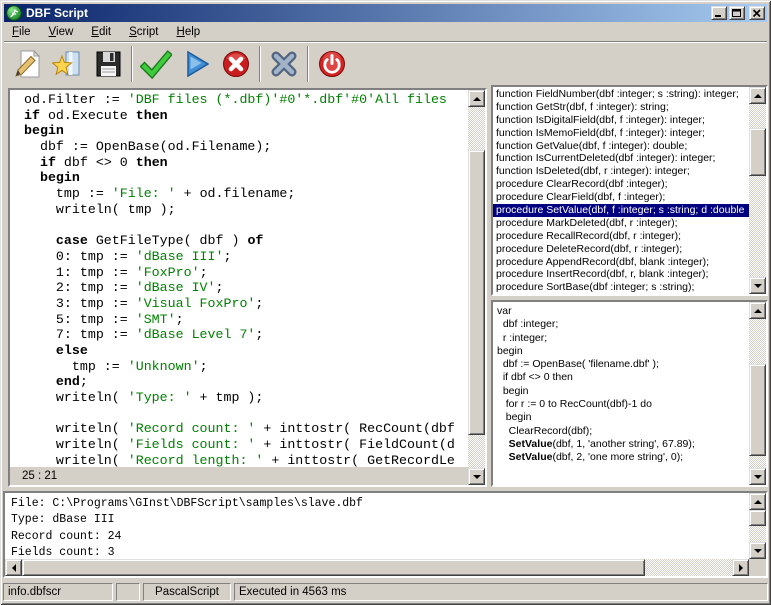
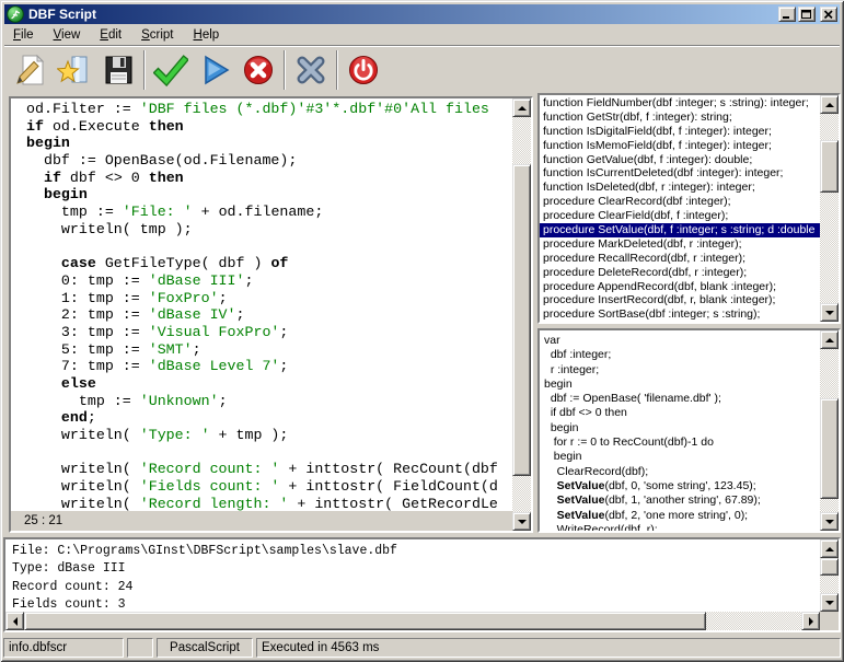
  DBF Script
  File
  View
  Edit
  Script
  Help
- od.Filter := 'DBF files (*.dbf)'#0'*.dbf'#0'All files
+ od.Filter := 'DBF files (*.dbf)'#3'*.dbf'#0'All files
  if od.Execute then
  begin
  dbf := OpenBase(od.Filename);
  if dbf <> 0 then
  begin
  tmp := 'File: ' + od.filename;
  writeln( tmp );
  case GetFileType( dbf ) of
  0: tmp := 'dBase III';
  1: tmp := 'FoxPro';
  2: tmp := 'dBase IV';
  3: tmp := 'Visual FoxPro';
  5: tmp := 'SMT';
  7: tmp := 'dBase Level 7';
  else
  tmp := 'Unknown';
  end;
  writeln( 'Type: ' + tmp );
  writeln( 'Record count: ' + inttostr( RecCount(dbf
  writeln( 'Fields count: ' + inttostr( FieldCount(d
  writeln( 'Record length: ' + inttostr( GetRecordLe
  25 : 21
  function FieldNumber(dbf :integer; s :string): integer;
  function GetStr(dbf, f :integer): string;
  function IsDigitalField(dbf, f :integer): integer;
  function IsMemoField(dbf, f :integer): integer;
  function GetValue(dbf, f :integer): double;
  function IsCurrentDeleted(dbf :integer): integer;
  function IsDeleted(dbf, r :integer): integer;
  procedure ClearRecord(dbf :integer);
  procedure ClearField(dbf, f :integer);
  procedure SetValue(dbf, f :integer; s :string; d :double
  procedure MarkDeleted(dbf, r :integer);
  procedure RecallRecord(dbf, r :integer);
  procedure DeleteRecord(dbf, r :integer);
  procedure AppendRecord(dbf, blank :integer);
  procedure InsertRecord(dbf, r, blank :integer);
  procedure SortBase(dbf :integer; s :string);
  var
  dbf :integer;
  r :integer;
  begin
  dbf := OpenBase( 'filename.dbf' );
  if dbf <> 0 then
  begin
  for r := 0 to RecCount(dbf)-1 do
  begin
  ClearRecord(dbf);
+ SetValue(dbf, 0, 'some string', 123.45);
  SetValue(dbf, 1, 'another string', 67.89);
  SetValue(dbf, 2, 'one more string', 0);
+ WriteRecord(dbf, r);
  File: C:\Programs\GInst\DBFScript\samples\slave.dbf
  Type: dBase III
  Record count: 24
  Fields count: 3
  info.dbfscr
  PascalScript
  Executed in 4563 ms
